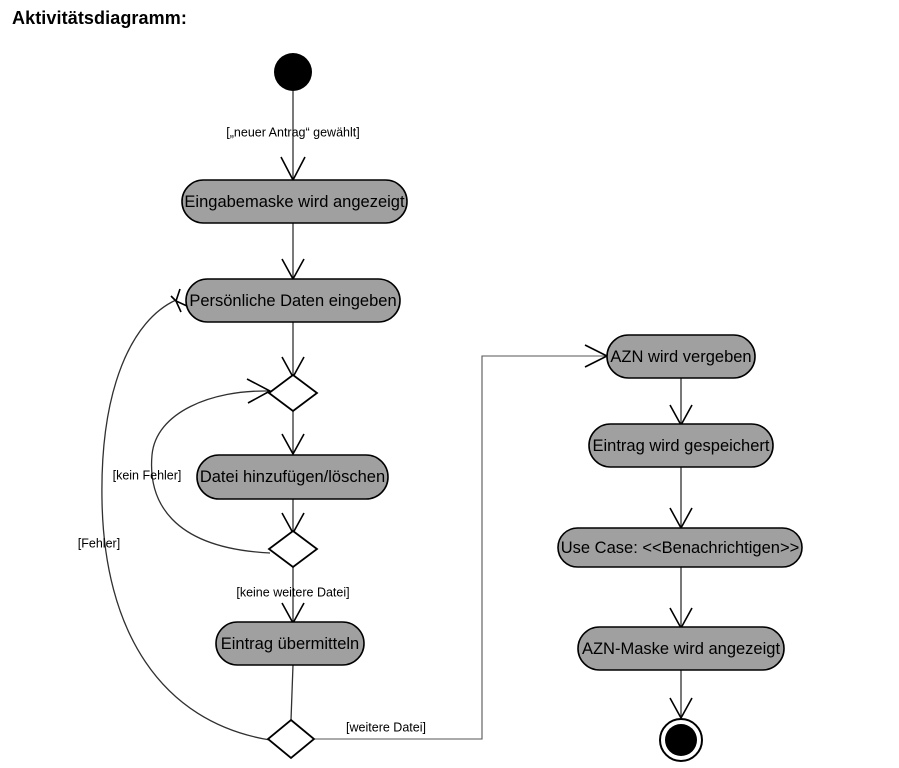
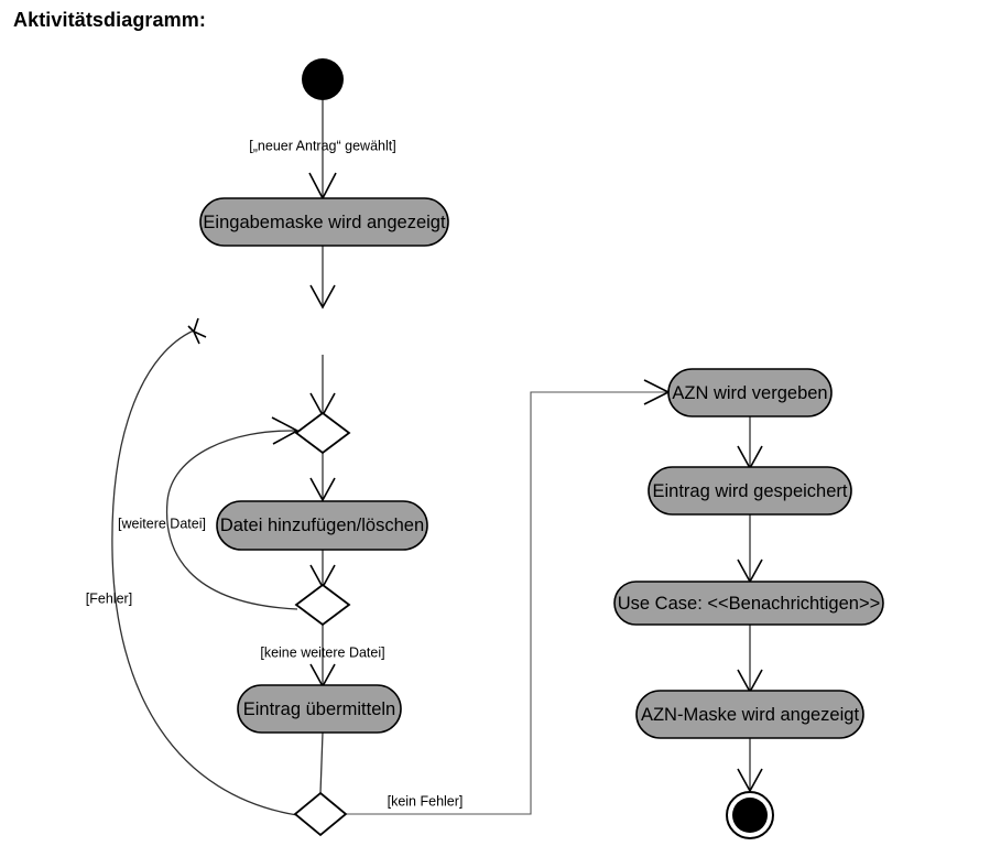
  Aktivitätsdiagramm:
  Eingabemaske wird angezeigt
- Persönliche Daten eingeben
  Datei hinzufügen/löschen
  Eintrag übermitteln
  AZN wird vergeben
  Eintrag wird gespeichert
  Use Case: <<Benachrichtigen>>
  AZN-Maske wird angezeigt
  [„neuer Antrag“ gewählt]
- [kein Fehler]
+ [weitere Datei]
  [Fehler]
  [keine weitere Datei]
- [weitere Datei]
+ [kein Fehler]
